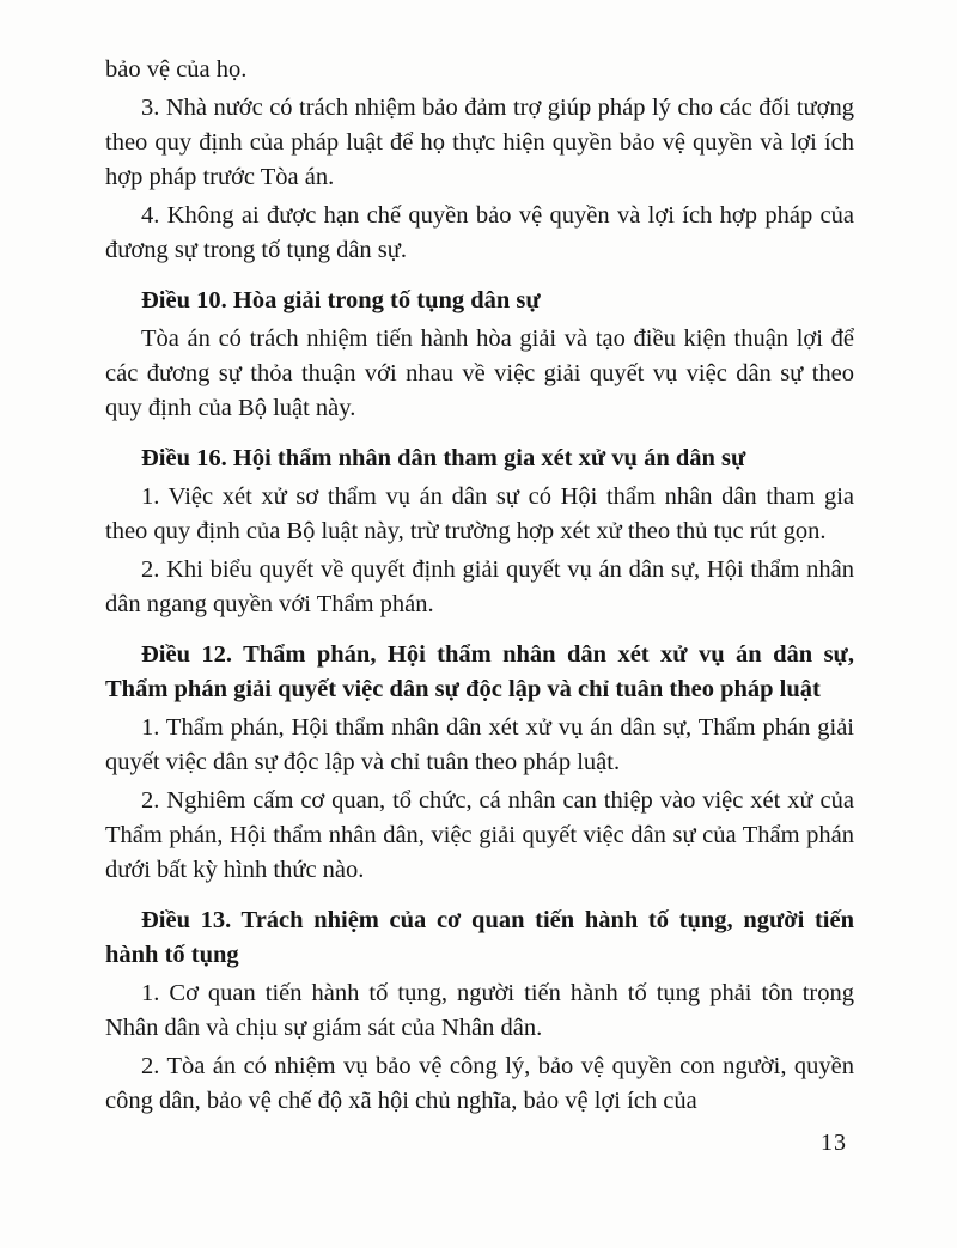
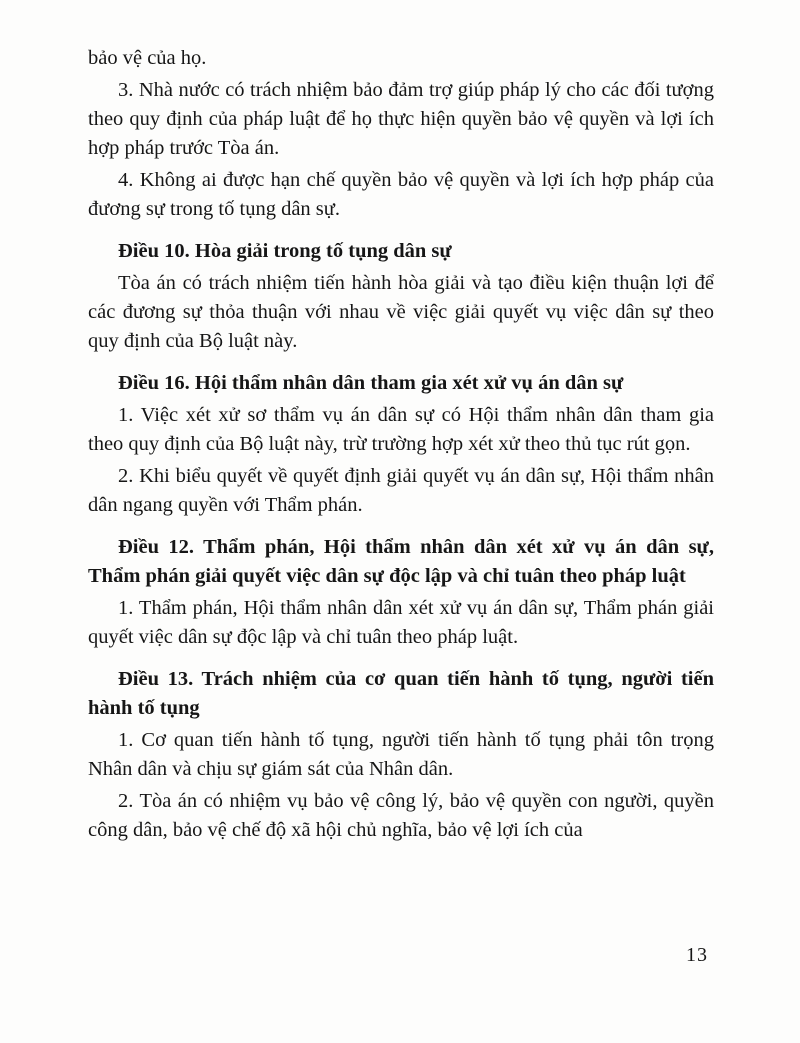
  bảo vệ của họ.
  3. Nhà nước có trách nhiệm bảo đảm trợ giúp pháp lý cho các đối tượng theo quy định của pháp luật để họ thực hiện quyền bảo vệ quyền và lợi ích hợp pháp trước Tòa án.
  4. Không ai được hạn chế quyền bảo vệ quyền và lợi ích hợp pháp của đương sự trong tố tụng dân sự.
  Điều 10. Hòa giải trong tố tụng dân sự
  Tòa án có trách nhiệm tiến hành hòa giải và tạo điều kiện thuận lợi để các đương sự thỏa thuận với nhau về việc giải quyết vụ việc dân sự theo quy định của Bộ luật này.
  Điều 16. Hội thẩm nhân dân tham gia xét xử vụ án dân sự
  1. Việc xét xử sơ thẩm vụ án dân sự có Hội thẩm nhân dân tham gia theo quy định của Bộ luật này, trừ trường hợp xét xử theo thủ tục rút gọn.
  2. Khi biểu quyết về quyết định giải quyết vụ án dân sự, Hội thẩm nhân dân ngang quyền với Thẩm phán.
  Điều 12. Thẩm phán, Hội thẩm nhân dân xét xử vụ án dân sự, Thẩm phán giải quyết việc dân sự độc lập và chỉ tuân theo pháp luật
  1. Thẩm phán, Hội thẩm nhân dân xét xử vụ án dân sự, Thẩm phán giải quyết việc dân sự độc lập và chỉ tuân theo pháp luật.
- 2. Nghiêm cấm cơ quan, tổ chức, cá nhân can thiệp vào việc xét xử của Thẩm phán, Hội thẩm nhân dân, việc giải quyết việc dân sự của Thẩm phán dưới bất kỳ hình thức nào.
  Điều 13. Trách nhiệm của cơ quan tiến hành tố tụng, người tiến hành tố tụng
  1. Cơ quan tiến hành tố tụng, người tiến hành tố tụng phải tôn trọng Nhân dân và chịu sự giám sát của Nhân dân.
  2. Tòa án có nhiệm vụ bảo vệ công lý, bảo vệ quyền con người, quyền công dân, bảo vệ chế độ xã hội chủ nghĩa, bảo vệ lợi ích của
  13
